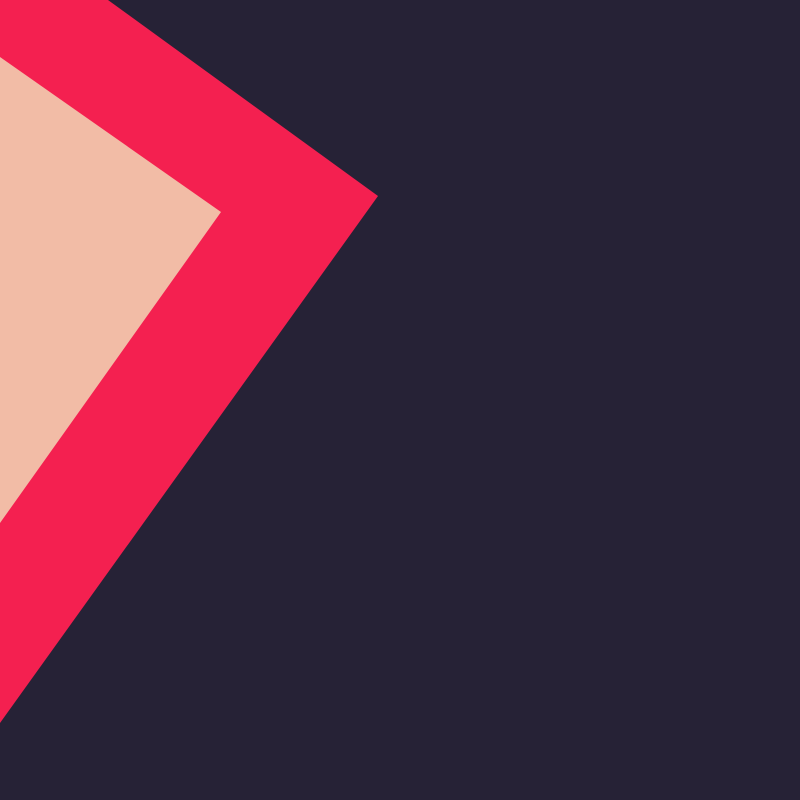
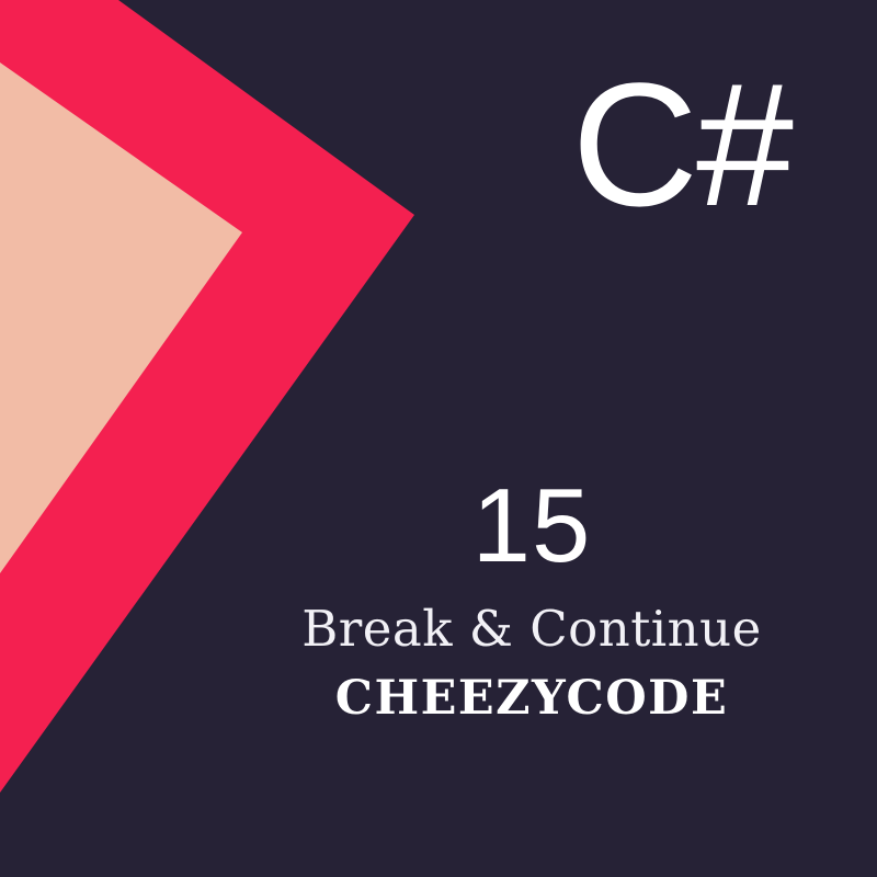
+ C#
+ 15
+ Break & Continue
+ CHEEZYCODE
